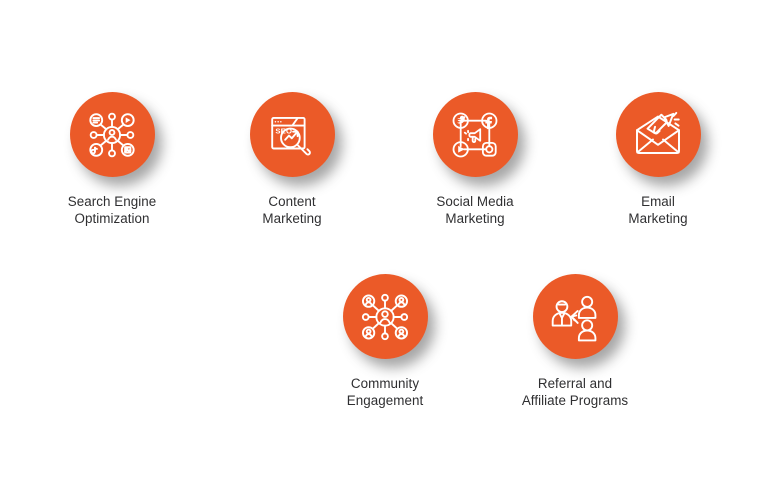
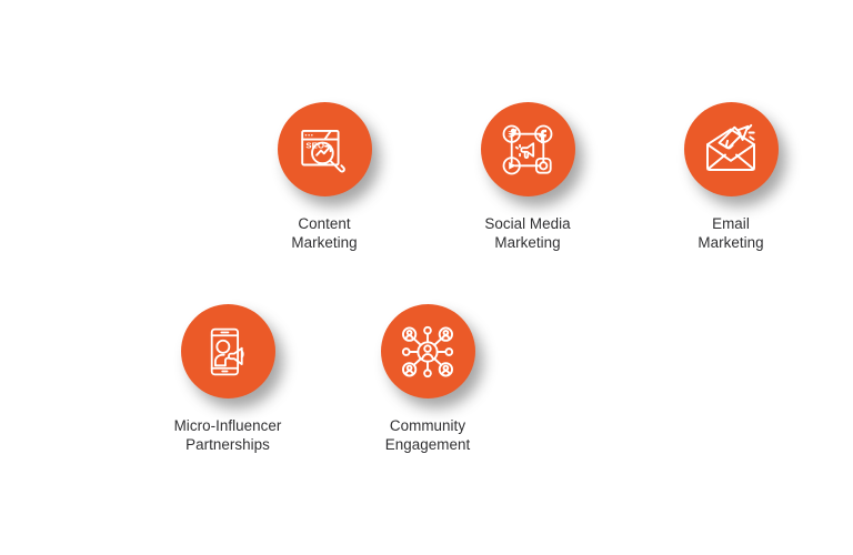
- Search Engine
- Optimization
  SEO
  Content
  Marketing
  Social Media
  Marketing
  Email
  Marketing
+ Micro-Influencer
+ Partnerships
  Community
  Engagement
- Referral and
- Affiliate Programs
